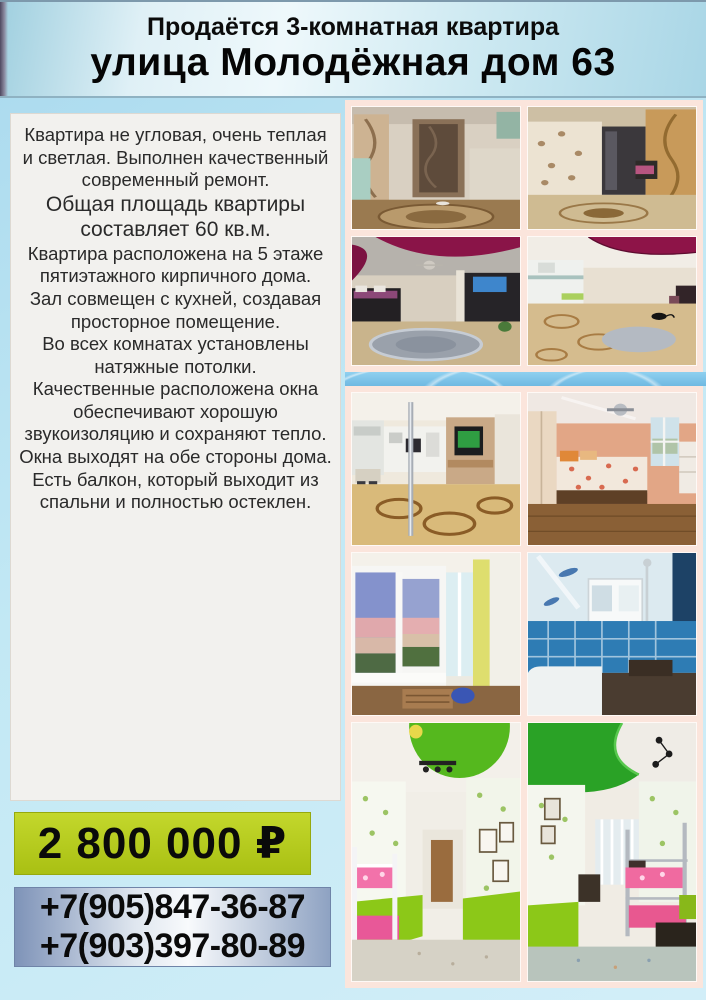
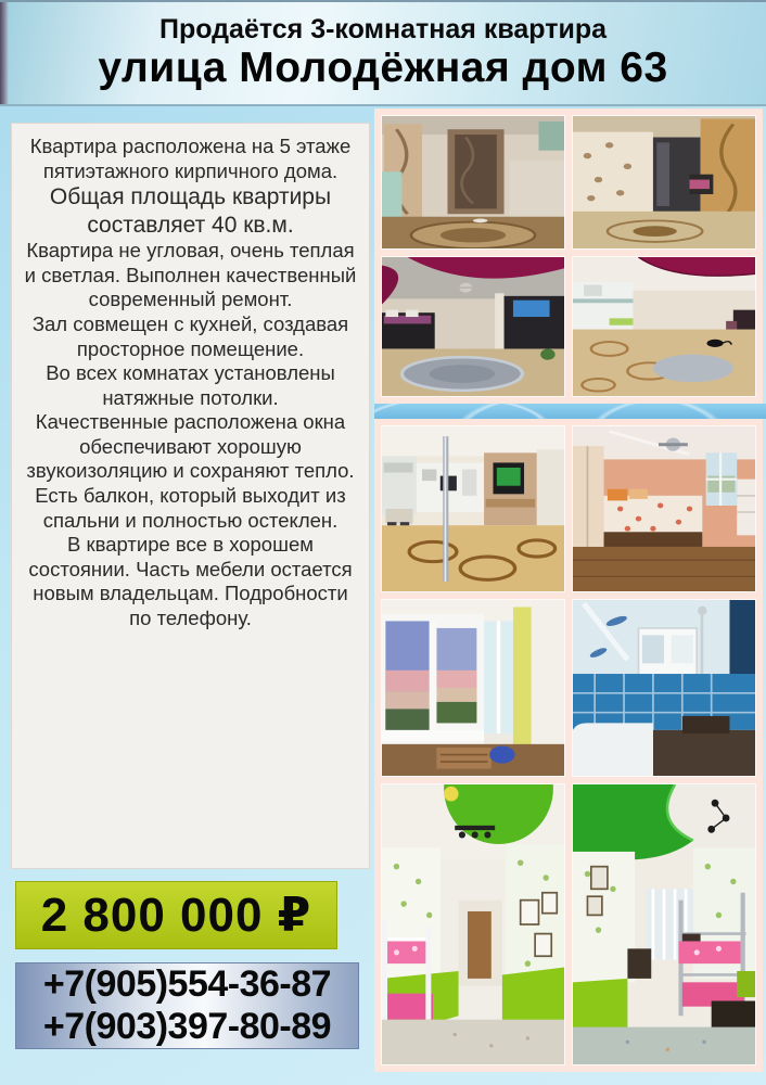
  Продаётся 3-комнатная квартира
  улица Молодёжная дом 63
- Квартира не угловая, очень теплая и светлая. Выполнен качественный современный ремонт.
+ Квартира расположена на 5 этаже пятиэтажного кирпичного дома.
- Общая площадь квартиры составляет 60 кв.м.
+ Общая площадь квартиры составляет 40 кв.м.
- Квартира расположена на 5 этаже пятиэтажного кирпичного дома.
+ Квартира не угловая, очень теплая и светлая. Выполнен качественный современный ремонт.
  Зал совмещен с кухней, создавая просторное помещение.
  Во всех комнатах установлены натяжные потолки.
  Качественные расположена окна обеспечивают хорошую звукоизоляцию и сохраняют тепло.
- Окна выходят на обе стороны дома.
  Есть балкон, который выходит из спальни и полностью остеклен.
+ В квартире все в хорошем состоянии. Часть мебели остается новым владельцам. Подробности по телефону.
  2 800 000 ₽
- +7(905)847-36-87
+ +7(905)554-36-87
  +7(903)397-80-89
